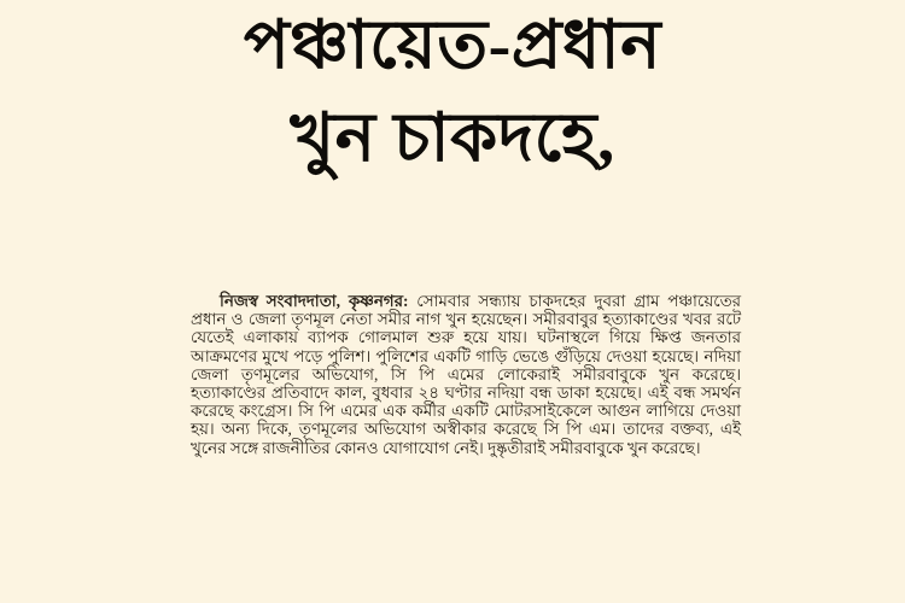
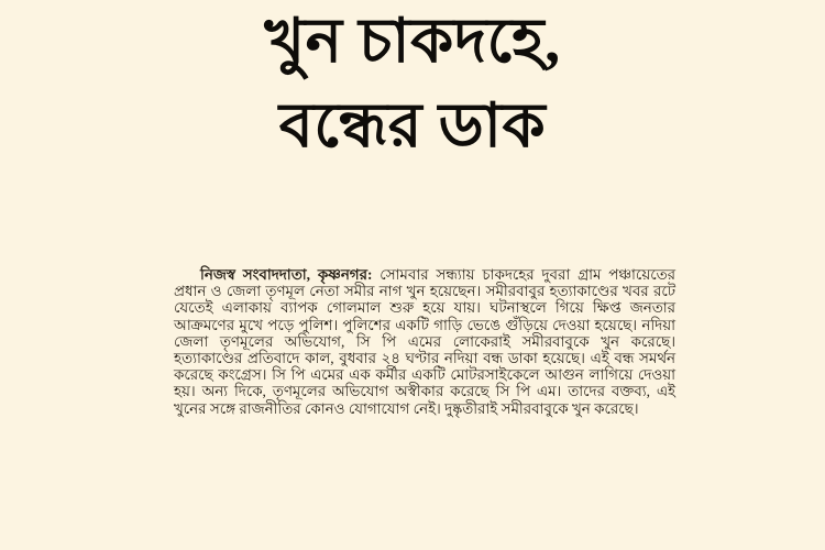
- পঞ্চায়েত-প্রধান
  খুন চাকদহে,
+ বন্ধের ডাক
  নিজস্ব সংবাদদাতা, কৃষ্ণনগর: সোমবার সন্ধ্যায় চাকদহের দুবরা গ্রাম পঞ্চায়েতের প্রধান ও জেলা তৃণমূল নেতা সমীর নাগ খুন হয়েছেন। সমীরবাবুর হত্যাকাণ্ডের খবর রটে যেতেই এলাকায় ব্যাপক গোলমাল শুরু হয়ে যায়। ঘটনাস্থলে গিয়ে ক্ষিপ্ত জনতার আক্রমণের মুখে পড়ে পুলিশ। পুলিশের একটি গাড়ি ভেঙে গুঁড়িয়ে দেওয়া হয়েছে। নদিয়া জেলা তৃণমূলের অভিযোগ, সি পি এমের লোকেরাই সমীরবাবুকে খুন করেছে। হত্যাকাণ্ডের প্রতিবাদে কাল, বুধবার ২৪ ঘণ্টার নদিয়া বন্ধ ডাকা হয়েছে। এই বন্ধ সমর্থন করেছে কংগ্রেস। সি পি এমের এক কর্মীর একটি মোটরসাইকেলে আগুন লাগিয়ে দেওয়া হয়। অন্য দিকে, তৃণমূলের অভিযোগ অস্বীকার করেছে সি পি এম। তাদের বক্তব্য, এই খুনের সঙ্গে রাজনীতির কোনও যোগাযোগ নেই। দুষ্কৃতীরাই সমীরবাবুকে খুন করেছে।
